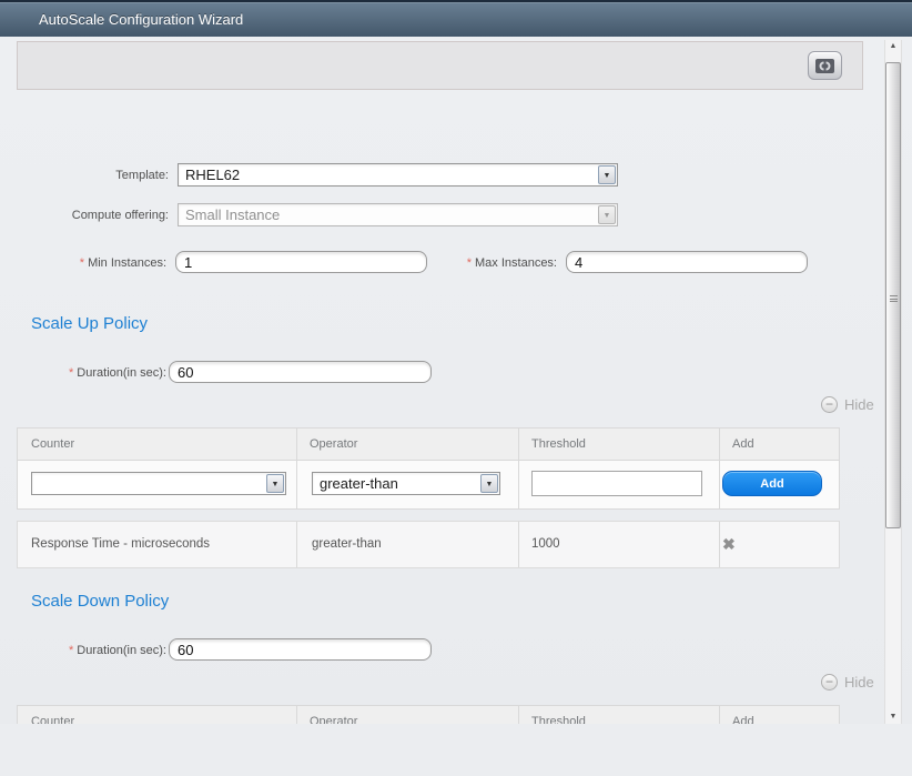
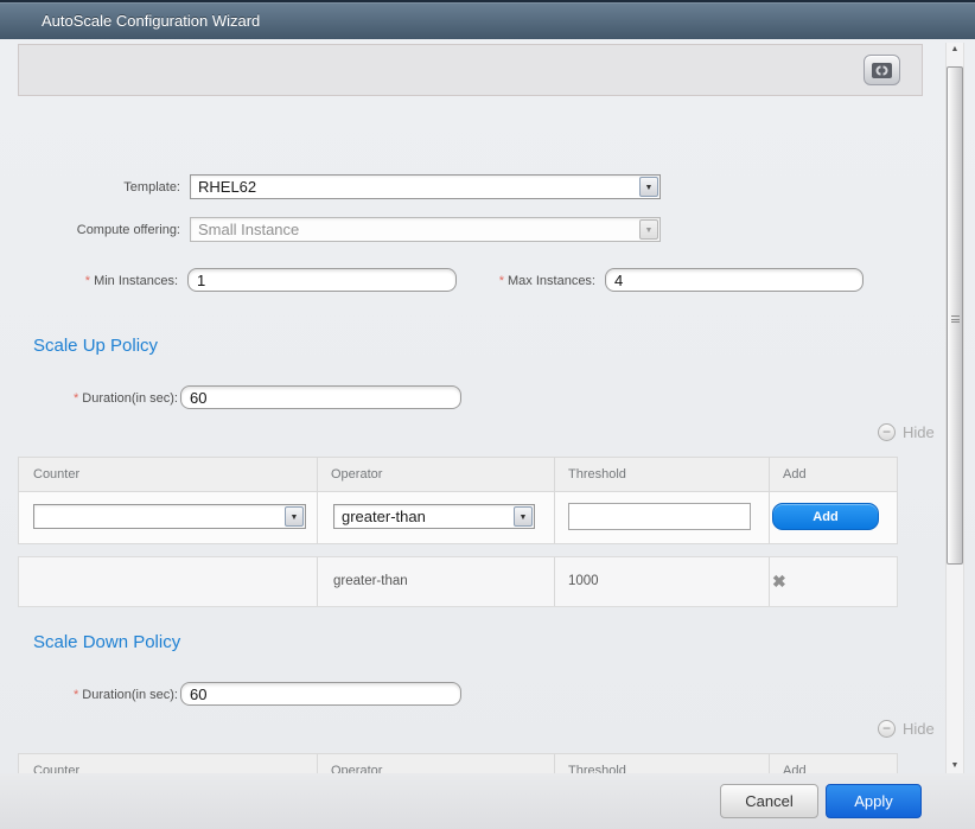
  AutoScale Configuration Wizard
  Template:
  RHEL62
  Compute offering:
  Small Instance
  * Min Instances:
  1
  * Max Instances:
  4
  Scale Up Policy
  * Duration(in sec):
  60
  − Hide
  Counter
  Operator
  Threshold
  Add
  greater-than
  Add
- Response Time - microseconds
  greater-than
  1000
  ✖
  Scale Down Policy
  * Duration(in sec):
  60
  − Hide
  Counter
  Operator
  Threshold
  Add
+ Cancel
+ Apply
